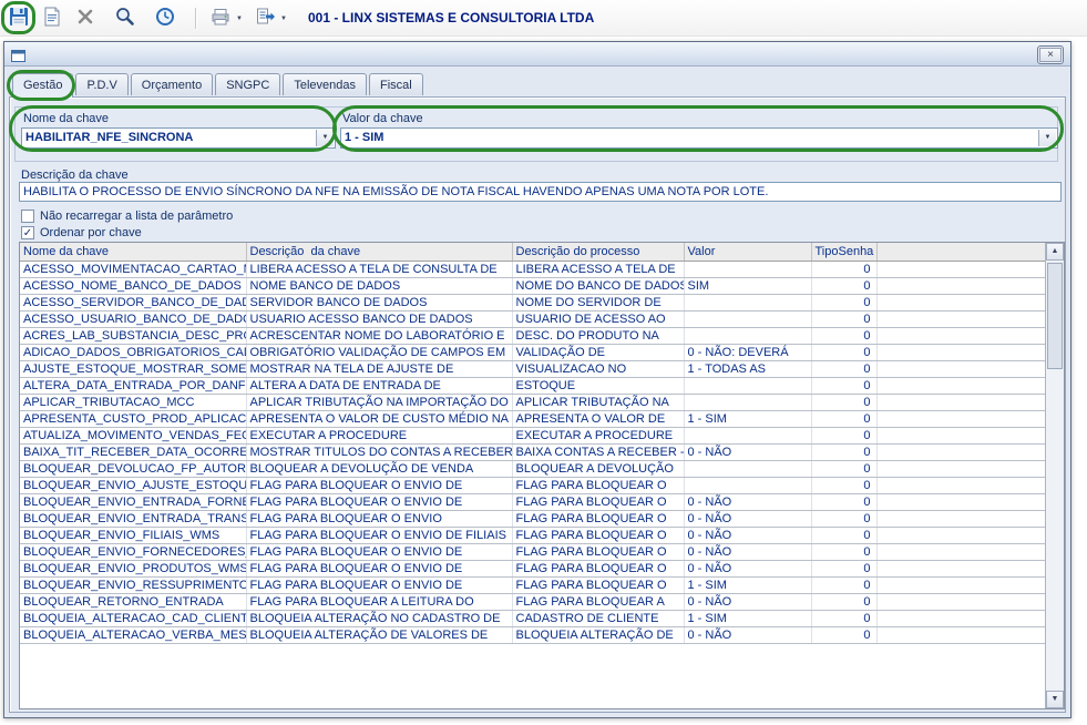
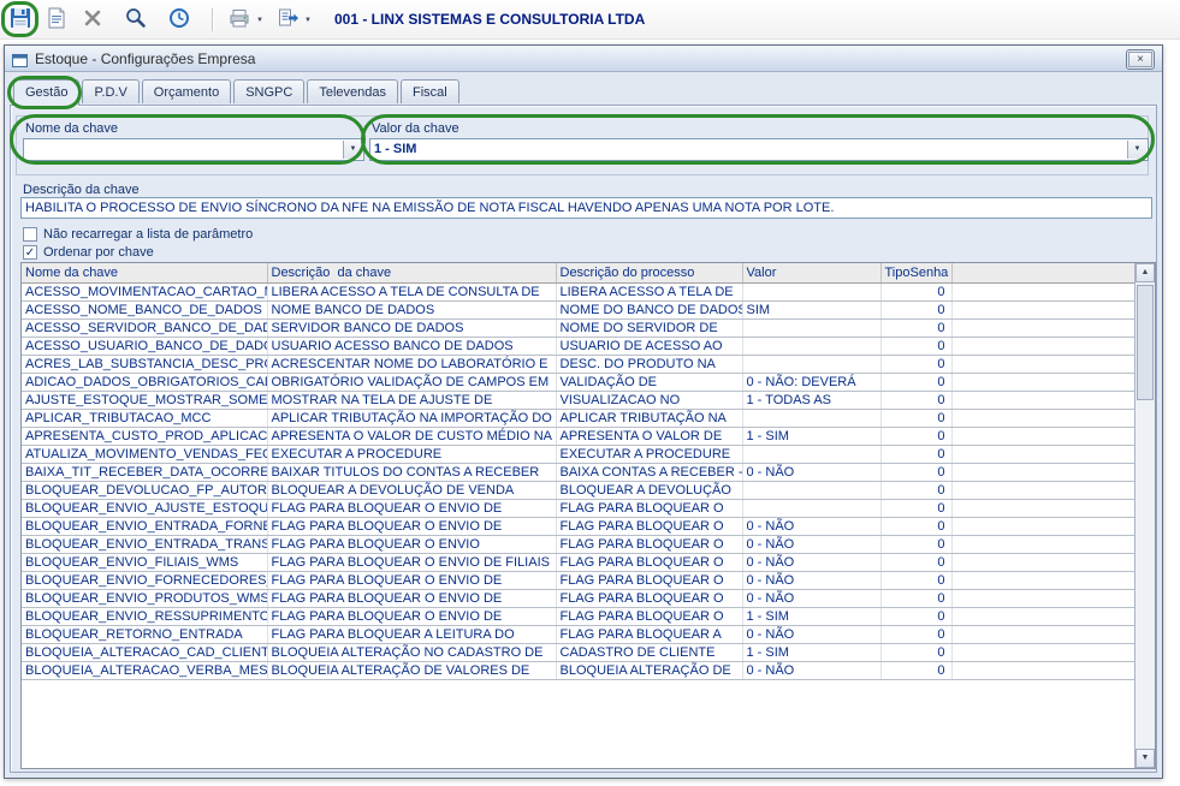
  001 - LINX SISTEMAS E CONSULTORIA LTDA
+ Estoque - Configurações Empresa
  ×
  Gestão
  P.D.V
  Orçamento
  SNGPC
  Televendas
  Fiscal
  Nome da chave
- HABILITAR_NFE_SINCRONA
  Valor da chave
  1 - SIM
  Descrição da chave
  HABILITA O PROCESSO DE ENVIO SÍNCRONO DA NFE NA EMISSÃO DE NOTA FISCAL HAVENDO APENAS UMA NOTA POR LOTE.
  Não recarregar a lista de parâmetro
  ✓
  Ordenar por chave
  Nome da chave	Descrição da chave	Descrição do processo	Valor	TipoSenha
  ACESSO_MOVIMENTACAO_CARTAO_	LIBERA ACESSO A TELA DE CONSULTA DE	LIBERA ACESSO A TELA DE		0
  ACESSO_NOME_BANCO_DE_DADOS	NOME BANCO DE DADOS	NOME DO BANCO DE DADO	SIM	0
  ACESSO_SERVIDOR_BANCO_DE_DA	SERVIDOR BANCO DE DADOS	NOME DO SERVIDOR DE		0
  ACESSO_USUARIO_BANCO_DE_DAD	USUARIO ACESSO BANCO DE DADOS	USUARIO DE ACESSO AO		0
  ACRES_LAB_SUBSTANCIA_DESC_PR	ACRESCENTAR NOME DO LABORATÓRIO E	DESC. DO PRODUTO NA		0
  ADICAO_DADOS_OBRIGATORIOS_CA	OBRIGATÓRIO VALIDAÇÃO DE CAMPOS EM	VALIDAÇÃO DE	0 - NÃO: DEVERÁ	0
  AJUSTE_ESTOQUE_MOSTRAR_SOME	MOSTRAR NA TELA DE AJUSTE DE	VISUALIZACAO NO	1 - TODAS AS	0
- ALTERA_DATA_ENTRADA_POR_DANF	ALTERA A DATA DE ENTRADA DE	ESTOQUE		0
  APLICAR_TRIBUTACAO_MCC	APLICAR TRIBUTAÇÃO NA IMPORTAÇÃO DO	APLICAR TRIBUTAÇÃO NA		0
  APRESENTA_CUSTO_PROD_APLICAC	APRESENTA O VALOR DE CUSTO MÉDIO NA	APRESENTA O VALOR DE	1 - SIM	0
  ATUALIZA_MOVIMENTO_VENDAS_FE	EXECUTAR A PROCEDURE	EXECUTAR A PROCEDURE		0
- BAIXA_TIT_RECEBER_DATA_OCORRE	MOSTRAR TITULOS DO CONTAS A RECEBER	BAIXA CONTAS A RECEBER -	0 - NÃO	0
+ BAIXA_TIT_RECEBER_DATA_OCORRE	BAIXAR TITULOS DO CONTAS A RECEBER	BAIXA CONTAS A RECEBER -	0 - NÃO	0
  BLOQUEAR_DEVOLUCAO_FP_AUTOR	BLOQUEAR A DEVOLUÇÃO DE VENDA	BLOQUEAR A DEVOLUÇÃO		0
  BLOQUEAR_ENVIO_AJUSTE_ESTOQU	FLAG PARA BLOQUEAR O ENVIO DE	FLAG PARA BLOQUEAR O		0
  BLOQUEAR_ENVIO_ENTRADA_FORN	FLAG PARA BLOQUEAR O ENVIO DE	FLAG PARA BLOQUEAR O	0 - NÃO	0
  BLOQUEAR_ENVIO_ENTRADA_TRANS	FLAG PARA BLOQUEAR O ENVIO	FLAG PARA BLOQUEAR O	0 - NÃO	0
  BLOQUEAR_ENVIO_FILIAIS_WMS	FLAG PARA BLOQUEAR O ENVIO DE FILIAIS	FLAG PARA BLOQUEAR O	0 - NÃO	0
  BLOQUEAR_ENVIO_FORNECEDORES	FLAG PARA BLOQUEAR O ENVIO DE	FLAG PARA BLOQUEAR O	0 - NÃO	0
  BLOQUEAR_ENVIO_PRODUTOS_WMS	FLAG PARA BLOQUEAR O ENVIO DE	FLAG PARA BLOQUEAR O	0 - NÃO	0
  BLOQUEAR_ENVIO_RESSUPRIMENTO	FLAG PARA BLOQUEAR O ENVIO DE	FLAG PARA BLOQUEAR O	1 - SIM	0
  BLOQUEAR_RETORNO_ENTRADA	FLAG PARA BLOQUEAR A LEITURA DO	FLAG PARA BLOQUEAR A	0 - NÃO	0
  BLOQUEIA_ALTERACAO_CAD_CLIENT	BLOQUEIA ALTERAÇÃO NO CADASTRO DE	CADASTRO DE CLIENTE	1 - SIM	0
  BLOQUEIA_ALTERACAO_VERBA_MES	BLOQUEIA ALTERAÇÃO DE VALORES DE	BLOQUEIA ALTERAÇÃO DE	0 - NÃO	0
